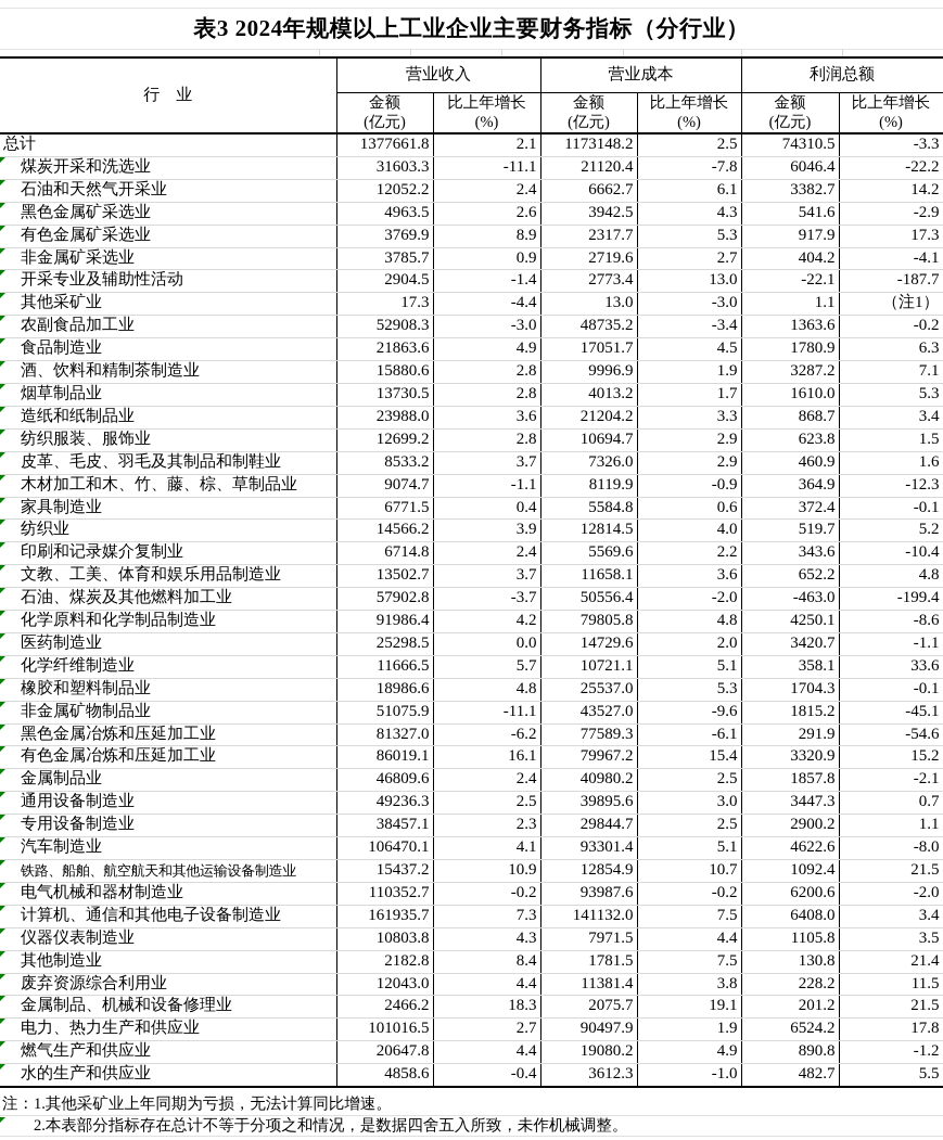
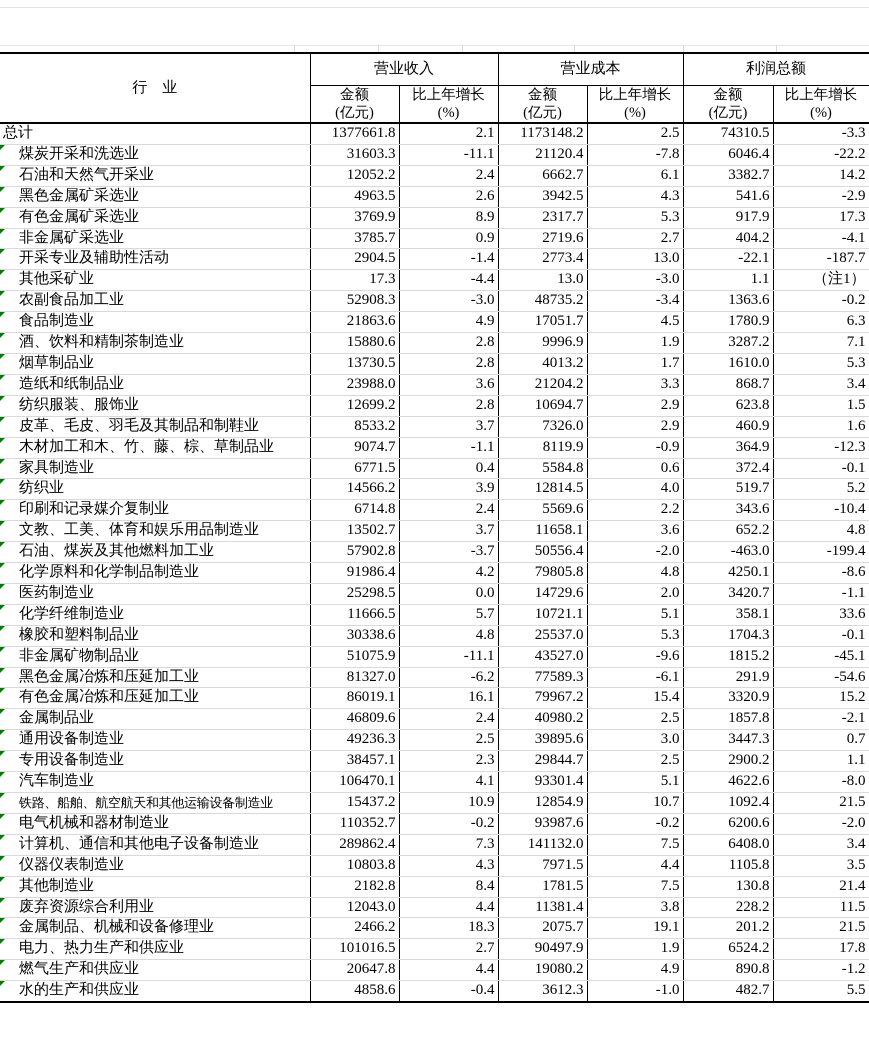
- 表3 2024年规模以上工业企业主要财务指标（分行业）
  行 业	营业收入	营业成本	利润总额
  金额 (亿元)	比上年增长 (%)	金额 (亿元)	比上年增长 (%)	金额 (亿元)	比上年增长 (%)
  总计	1377661.8	2.1	1173148.2	2.5	74310.5	-3.3
  煤炭开采和洗选业	31603.3	-11.1	21120.4	-7.8	6046.4	-22.2
  石油和天然气开采业	12052.2	2.4	6662.7	6.1	3382.7	14.2
  黑色金属矿采选业	4963.5	2.6	3942.5	4.3	541.6	-2.9
  有色金属矿采选业	3769.9	8.9	2317.7	5.3	917.9	17.3
  非金属矿采选业	3785.7	0.9	2719.6	2.7	404.2	-4.1
  开采专业及辅助性活动	2904.5	-1.4	2773.4	13.0	-22.1	-187.7
  其他采矿业	17.3	-4.4	13.0	-3.0	1.1	（注1）
  农副食品加工业	52908.3	-3.0	48735.2	-3.4	1363.6	-0.2
  食品制造业	21863.6	4.9	17051.7	4.5	1780.9	6.3
  酒、饮料和精制茶制造业	15880.6	2.8	9996.9	1.9	3287.2	7.1
  烟草制品业	13730.5	2.8	4013.2	1.7	1610.0	5.3
  造纸和纸制品业	23988.0	3.6	21204.2	3.3	868.7	3.4
  纺织服装、服饰业	12699.2	2.8	10694.7	2.9	623.8	1.5
  皮革、毛皮、羽毛及其制品和制鞋业	8533.2	3.7	7326.0	2.9	460.9	1.6
  木材加工和木、竹、藤、棕、草制品业	9074.7	-1.1	8119.9	-0.9	364.9	-12.3
  家具制造业	6771.5	0.4	5584.8	0.6	372.4	-0.1
  纺织业	14566.2	3.9	12814.5	4.0	519.7	5.2
  印刷和记录媒介复制业	6714.8	2.4	5569.6	2.2	343.6	-10.4
  文教、工美、体育和娱乐用品制造业	13502.7	3.7	11658.1	3.6	652.2	4.8
  石油、煤炭及其他燃料加工业	57902.8	-3.7	50556.4	-2.0	-463.0	-199.4
  化学原料和化学制品制造业	91986.4	4.2	79805.8	4.8	4250.1	-8.6
  医药制造业	25298.5	0.0	14729.6	2.0	3420.7	-1.1
  化学纤维制造业	11666.5	5.7	10721.1	5.1	358.1	33.6
- 橡胶和塑料制品业	18986.6	4.8	25537.0	5.3	1704.3	-0.1
+ 橡胶和塑料制品业	30338.6	4.8	25537.0	5.3	1704.3	-0.1
  非金属矿物制品业	51075.9	-11.1	43527.0	-9.6	1815.2	-45.1
  黑色金属冶炼和压延加工业	81327.0	-6.2	77589.3	-6.1	291.9	-54.6
  有色金属冶炼和压延加工业	86019.1	16.1	79967.2	15.4	3320.9	15.2
  金属制品业	46809.6	2.4	40980.2	2.5	1857.8	-2.1
  通用设备制造业	49236.3	2.5	39895.6	3.0	3447.3	0.7
  专用设备制造业	38457.1	2.3	29844.7	2.5	2900.2	1.1
  汽车制造业	106470.1	4.1	93301.4	5.1	4622.6	-8.0
  铁路、船舶、航空航天和其他运输设备制造业	15437.2	10.9	12854.9	10.7	1092.4	21.5
  电气机械和器材制造业	110352.7	-0.2	93987.6	-0.2	6200.6	-2.0
- 计算机、通信和其他电子设备制造业	161935.7	7.3	141132.0	7.5	6408.0	3.4
+ 计算机、通信和其他电子设备制造业	289862.4	7.3	141132.0	7.5	6408.0	3.4
  仪器仪表制造业	10803.8	4.3	7971.5	4.4	1105.8	3.5
  其他制造业	2182.8	8.4	1781.5	7.5	130.8	21.4
  废弃资源综合利用业	12043.0	4.4	11381.4	3.8	228.2	11.5
  金属制品、机械和设备修理业	2466.2	18.3	2075.7	19.1	201.2	21.5
  电力、热力生产和供应业	101016.5	2.7	90497.9	1.9	6524.2	17.8
  燃气生产和供应业	20647.8	4.4	19080.2	4.9	890.8	-1.2
  水的生产和供应业	4858.6	-0.4	3612.3	-1.0	482.7	5.5
- 注：1.其他采矿业上年同期为亏损，无法计算同比增速。
- 2.本表部分指标存在总计不等于分项之和情况，是数据四舍五入所致，未作机械调整。
